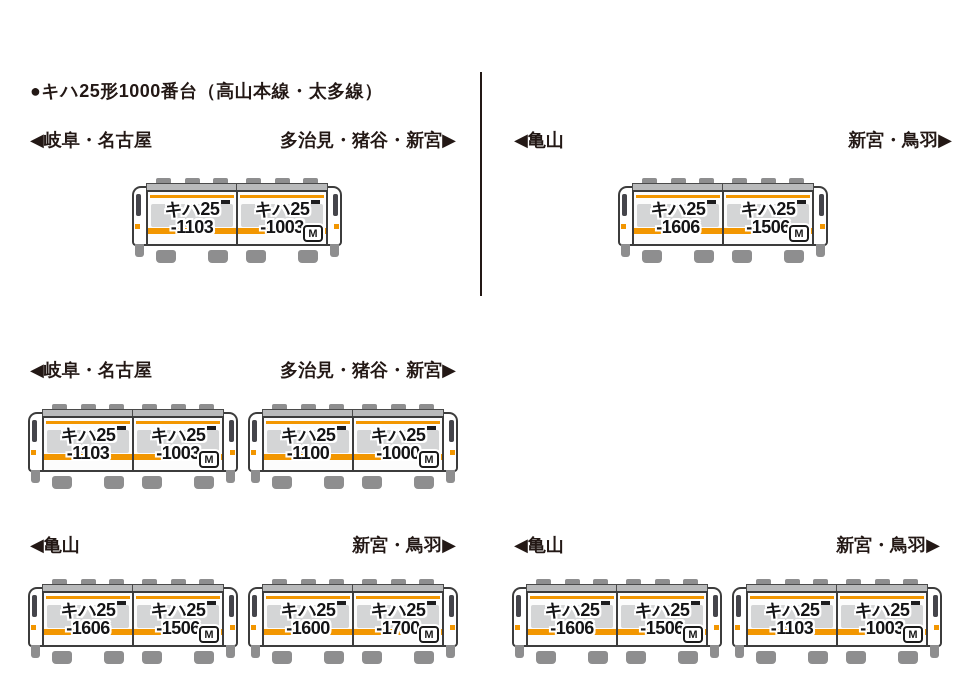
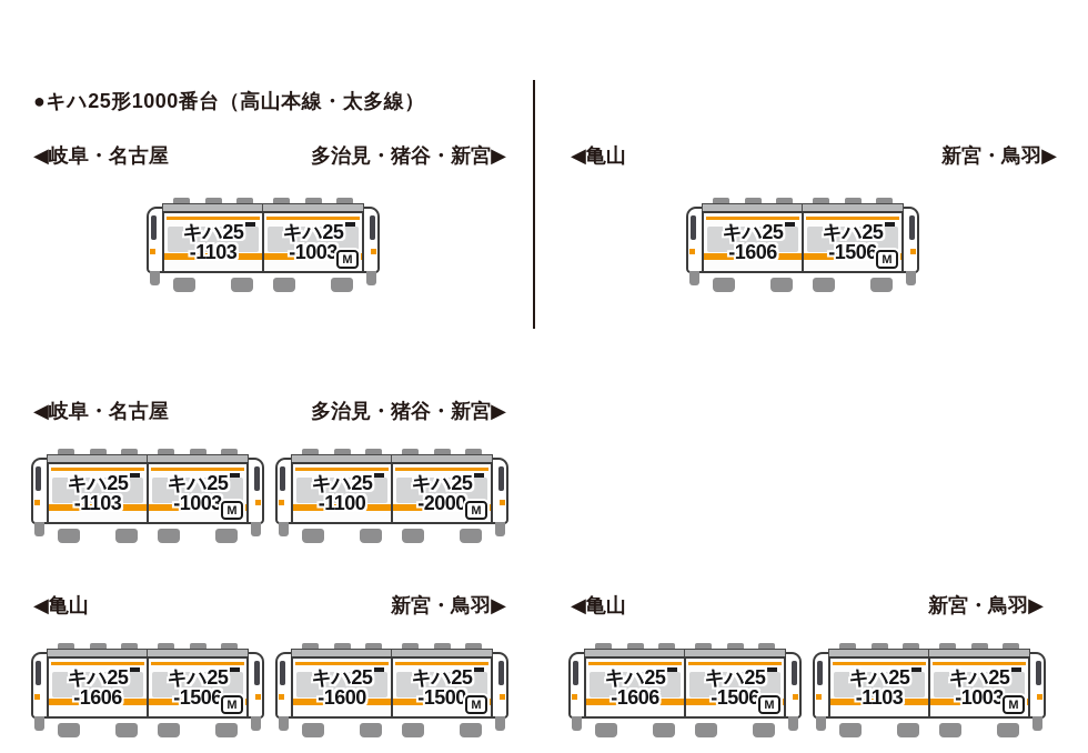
  ●キハ25形1000番台（高山本線・太多線）
  ◀岐阜・名古屋
  多治見・猪谷・新宮▶
  ◀亀山
  新宮・鳥羽▶
  キハ25
  -1103
  キハ25
  -1003
  M
  キハ25
  -1606
  キハ25
  -1506
  M
  ◀岐阜・名古屋
  多治見・猪谷・新宮▶
  キハ25
  -1103
  キハ25
  -1003
  M
  キハ25
  -1100
  キハ25
- -1000
+ -2000
  M
  ◀亀山
  新宮・鳥羽▶
  キハ25
  -1606
  キハ25
  -1506
  M
  キハ25
  -1600
  キハ25
- -1700
+ -1500
  M
  ◀亀山
  新宮・鳥羽▶
  キハ25
  -1606
  キハ25
  -1506
  M
  キハ25
  -1103
  キハ25
  -1003
  M
